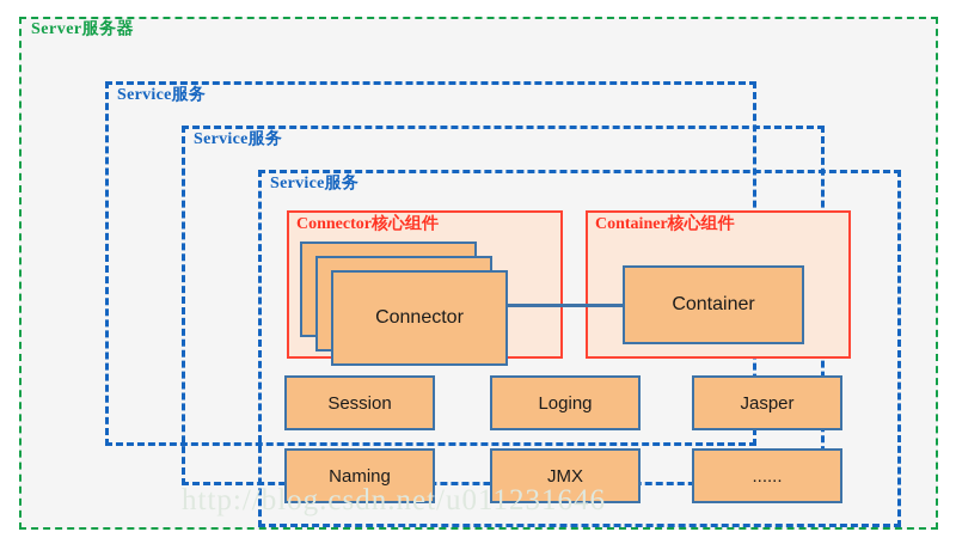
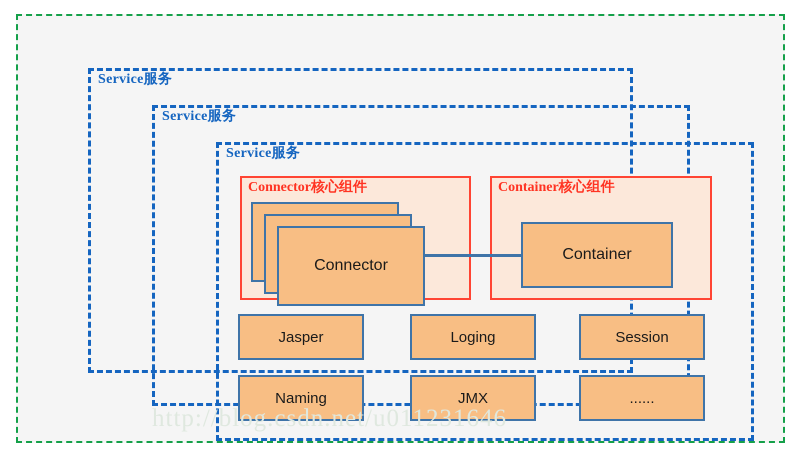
- Server服务器
  Service服务
  Service服务
  Service服务
  Connector核心组件
  Container核心组件
  Connector
  Container
- Session
+ Jasper
  Loging
- Jasper
+ Session
  Naming
  JMX
  ......
  http://blog.csdn.net/u011231646
